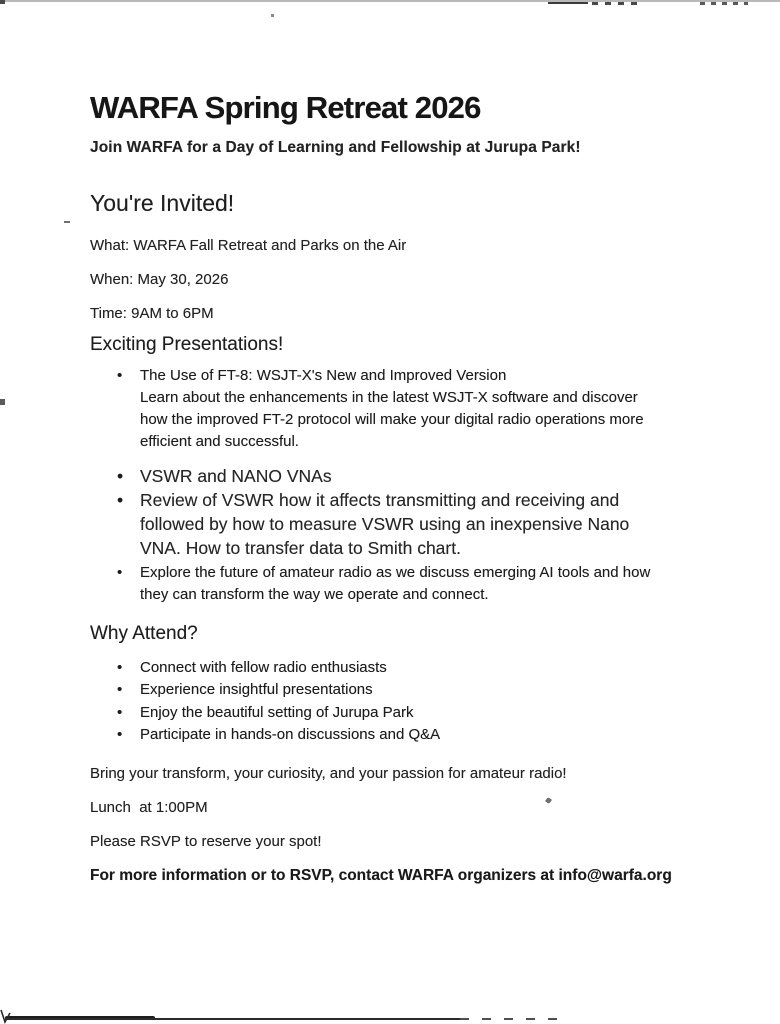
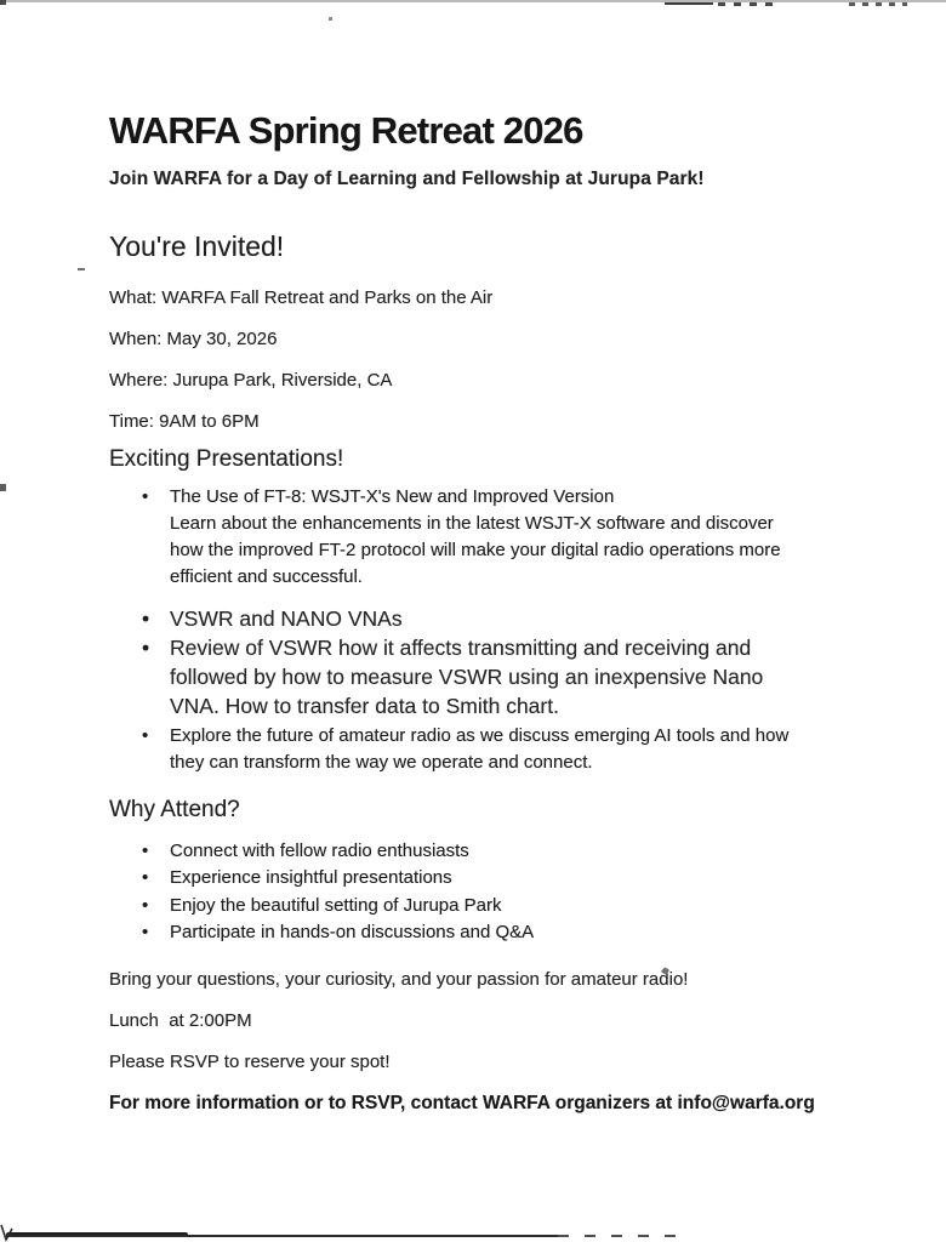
  WARFA Spring Retreat 2026
  Join WARFA for a Day of Learning and Fellowship at Jurupa Park!
  You're Invited!
  What: WARFA Fall Retreat and Parks on the Air
  When: May 30, 2026
+ Where: Jurupa Park, Riverside, CA
  Time: 9AM to 6PM
  Exciting Presentations!
  The Use of FT-8: WSJT-X's New and Improved Version
  Learn about the enhancements in the latest WSJT-X software and discover how the improved FT-2 protocol will make your digital radio operations more efficient and successful.
  VSWR and NANO VNAs
  Review of VSWR how it affects transmitting and receiving and followed by how to measure VSWR using an inexpensive Nano VNA. How to transfer data to Smith chart.
  Explore the future of amateur radio as we discuss emerging AI tools and how they can transform the way we operate and connect.
  Why Attend?
  Connect with fellow radio enthusiasts
  Experience insightful presentations
  Enjoy the beautiful setting of Jurupa Park
  Participate in hands-on discussions and Q&A
- Bring your transform, your curiosity, and your passion for amateur radio!
+ Bring your questions, your curiosity, and your passion for amateur radio!
- Lunch at 1:00PM
+ Lunch at 2:00PM
  Please RSVP to reserve your spot!
  For more information or to RSVP, contact WARFA organizers at info@warfa.org
